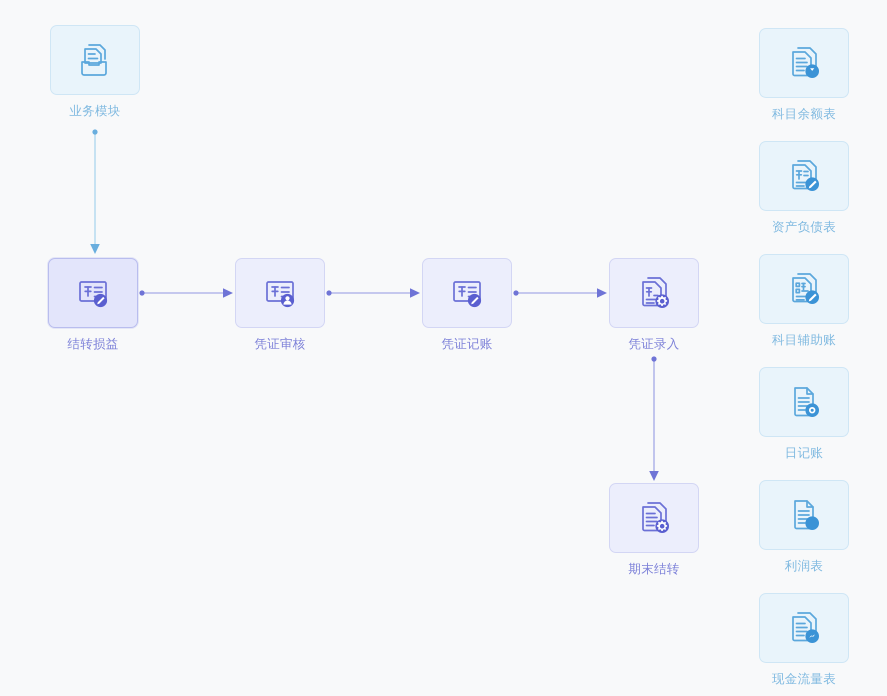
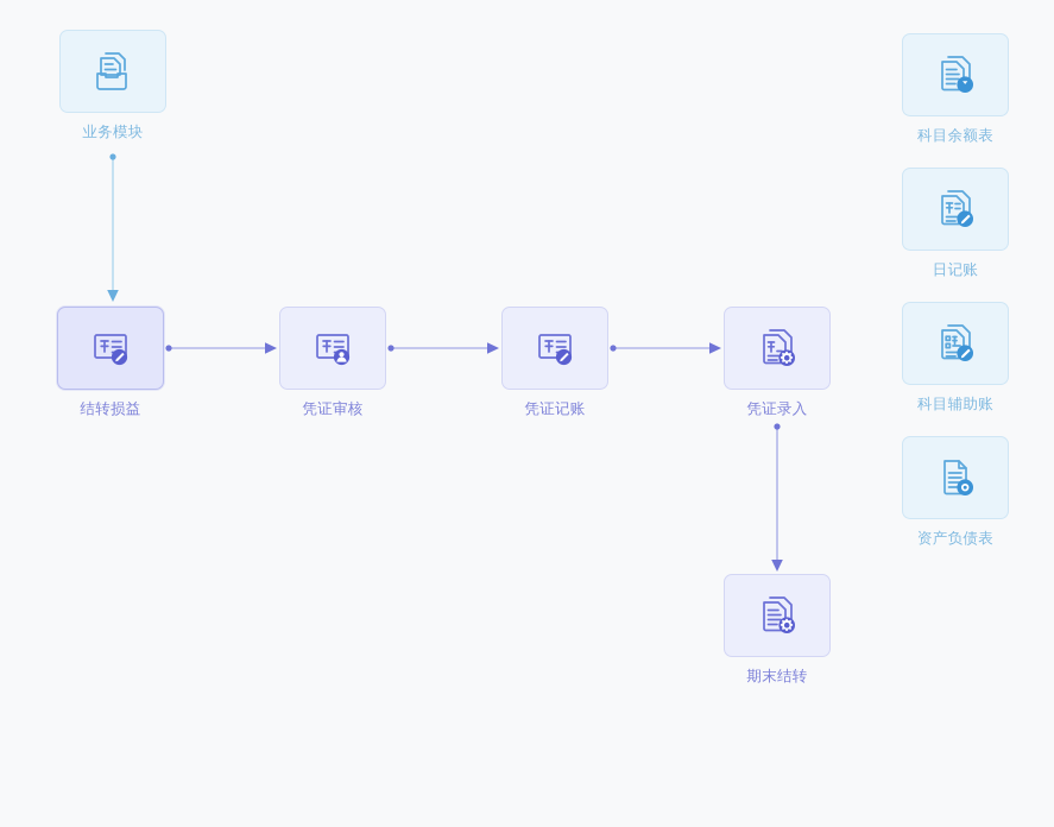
  业务模块
  结转损益
  凭证审核
  凭证记账
  凭证录入
  期末结转
  科目余额表
- 资产负债表
+ 日记账
  科目辅助账
- 日记账
+ 资产负债表
- 利润表
- 现金流量表
